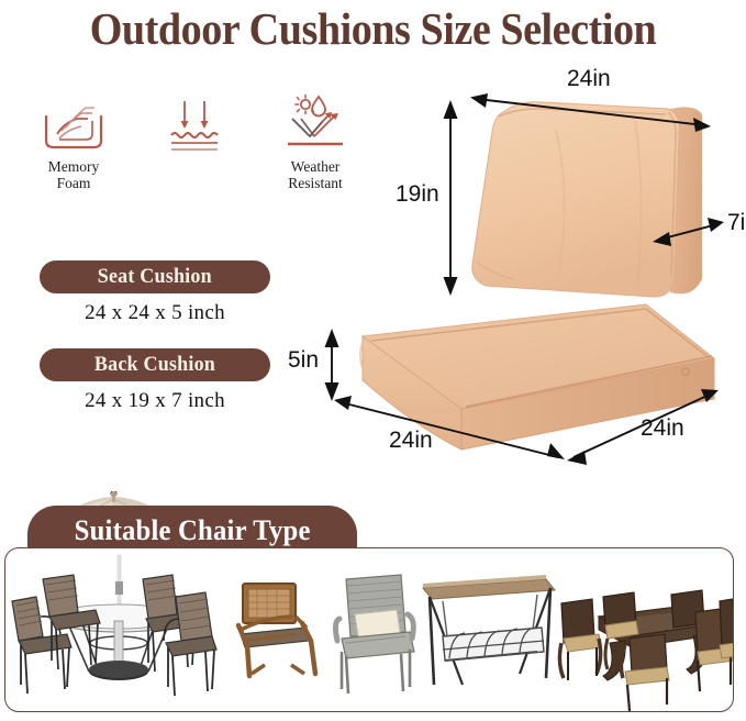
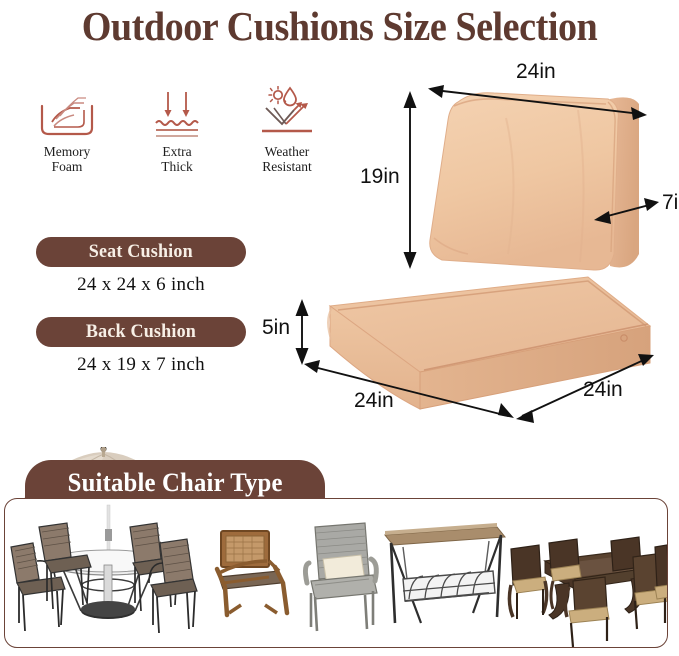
  Outdoor Cushions Size Selection
  Memory
  Foam
+ Extra
+ Thick
  Weather
  Resistant
  Seat Cushion
- 24 x 24 x 5 inch
+ 24 x 24 x 6 inch
  Back Cushion
  24 x 19 x 7 inch
  24in
  19in
  5in
  24in
  24in
  Suitable Chair Type
